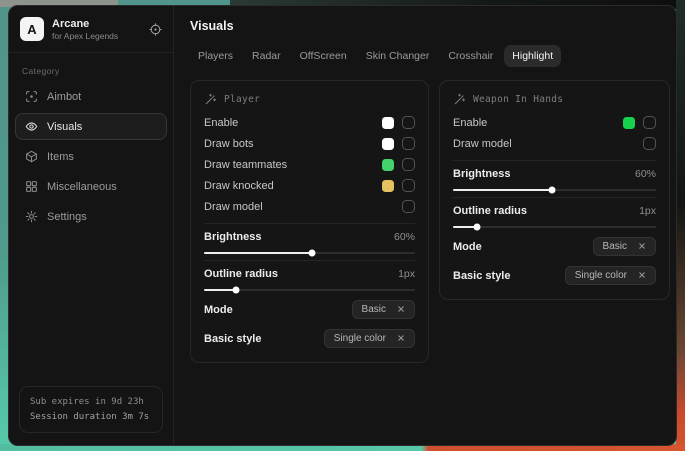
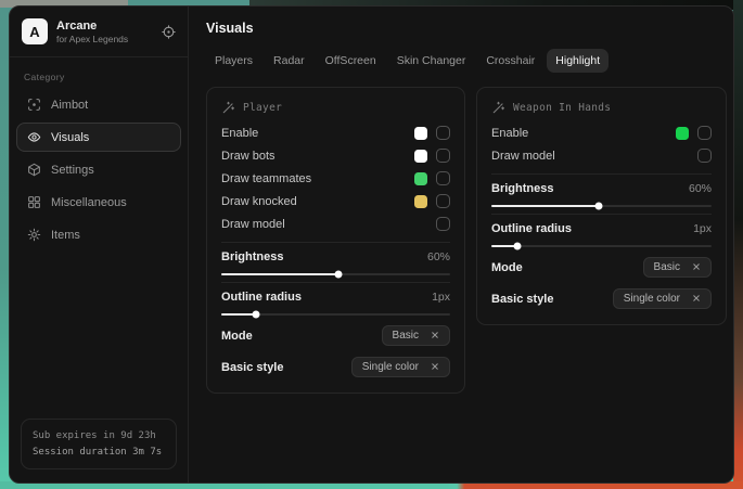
  A
  Arcane
  for Apex Legends
  Category
  Aimbot
  Visuals
- Items
+ Settings
  Miscellaneous
- Settings
+ Items
  Sub expires in 9d 23h
  Session duration 3m 7s
  Visuals
  Players
  Radar
  OffScreen
  Skin Changer
  Crosshair
  Highlight
  Player
  Enable
  Draw bots
  Draw teammates
  Draw knocked
  Draw model
  Brightness
  60%
  Outline radius
  1px
  Mode
  Basic
  Basic style
  Single color
  Weapon In Hands
  Enable
  Draw model
  Brightness
  60%
  Outline radius
  1px
  Mode
  Basic
  Basic style
  Single color
